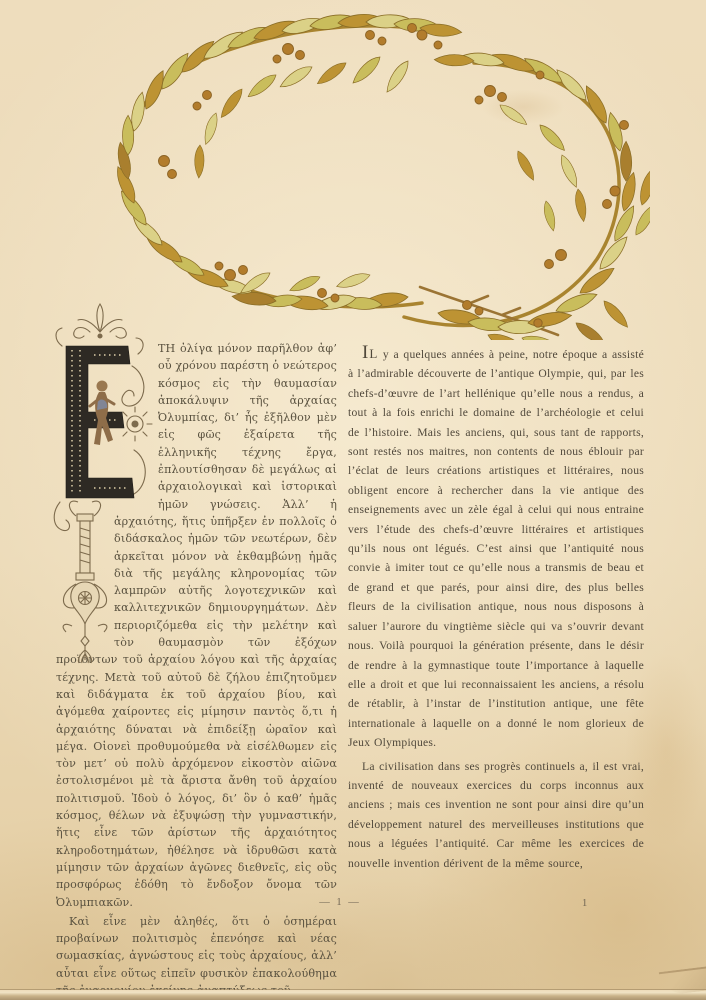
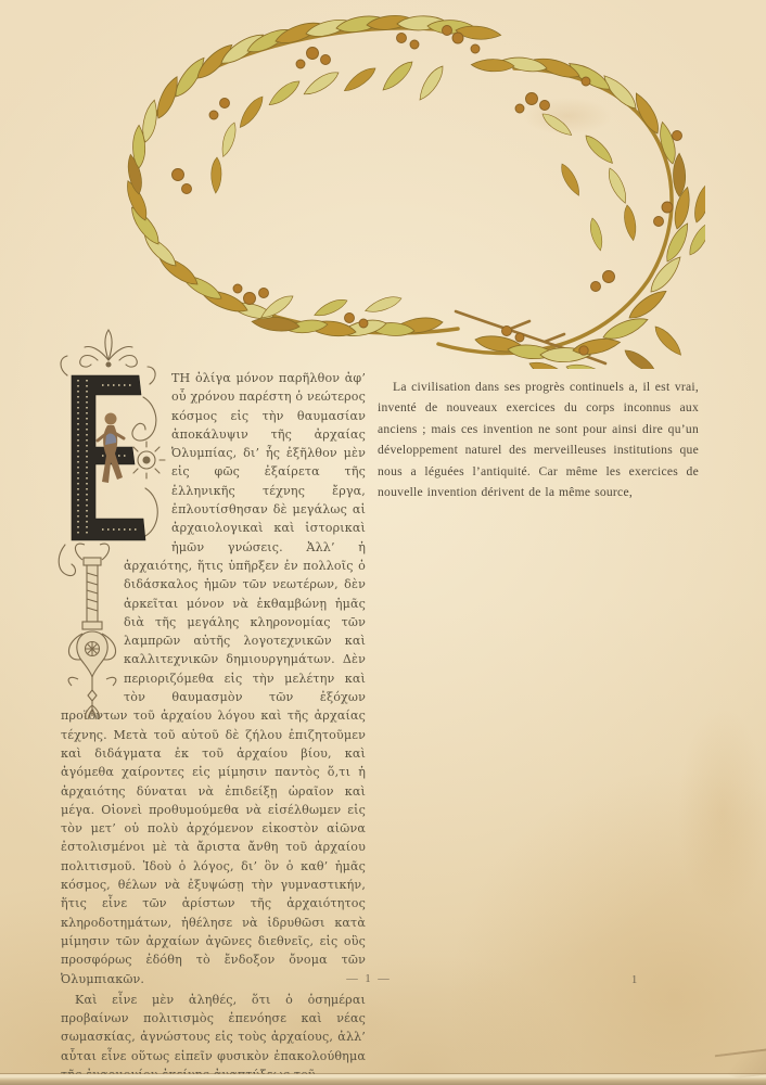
  ΤΗ ὀλίγα μόνον παρῆλθον ἀφ’ οὗ χρόνου παρέστη ὁ νεώτερος κόσμος εἰς τὴν θαυμασίαν ἀποκάλυψιν τῆς ἀρχαίας Ὀλυμπίας, δι’ ἧς ἐξῆλθον μὲν εἰς φῶς ἐξαίρετα τῆς ἑλληνικῆς τέχνης ἔργα, ἐπλουτίσθησαν δὲ μεγάλως αἱ ἀρχαιολογικαὶ καὶ ἱστορικαὶ ἡμῶν γνώσεις. Ἀλλ’ ἡ ἀρχαιότης, ἥτις ὑπῆρξεν ἐν πολλοῖς ὁ διδάσκαλος ἡμῶν τῶν νεωτέρων, δὲν ἀρκεῖται μόνον νὰ ἐκθαμβώνῃ ἡμᾶς διὰ τῆς μεγάλης κληρονομίας τῶν λαμπρῶν αὐτῆς λογοτεχνικῶν καὶ καλλιτεχνικῶν δημιουργημάτων. Δὲν περιοριζόμεθα εἰς τὴν μελέτην καὶ τὸν θαυμασμὸν τῶν ἐξόχων προϊτων τοῦ ἀρχαίου λόγου καὶ τῆς ἀρχαίας τέχνης. Μετὰ τοῦ αὐτοῦ δὲ ζήλου ἐπιζητοῦμεν καὶ διδάγματα ἐκ τοῦ ἀρχαίου βίου, καὶ ἀγόμεθα χαίροντες εἰς μίμησιν παντὸς ὅ,τι ἡ ἀρχαιότης δύναται νὰ ἐπιδείξῃ ὡραῖον καὶ μέγα. Οἱονεὶ προθυμούμεθα νὰ εἰσέλθωμεν εἰς τὸν μετ’ οὐ πολὺ ἀρχόμενον εἰκοστὸν αἰῶνα ἐστολισμένοι μὲ τὰ ἄριστα ἄνθη τοῦ ἀρχαίου πολιτισμοῦ. Ἰδοὺ ὁ λόγος, δι’ ὃν ὁ καθ’ ἡμᾶς κόσμος, θέλων νὰ ἐξυψώσῃ τὴν γυμναστικήν, ἥτις εἶνε τῶν ἀρίστων τῆς ἀρχαιότητος κληροδοτημάτων, ἠθέλησε νὰ ἱδρυθῶσι κατὰ μίμησιν τῶν ἀρχαίων ἀγῶνες διεθνεῖς, εἰς οὓς προσφόρως ἐδόθη τὸ ἔνδοξον ὄνομα τῶν Ὀλυμπιακῶν.
  Καὶ εἶνε μὲν ἀληθές, ὅτι ὁ ὁσημέραι προβαίνων πολιτισμὸς ἐπενόησε καὶ νέας σωμασκίας, ἀγνώστους εἰς τοὺς ἀρχαίους, ἀλλ’ αὗται εἶνε οὕτως εἰπεῖν φυσικὸν ἐπακολούθημα
- IL y a quelques années à peine, notre époque a assisté à l’admirable découverte de l’antique Olympie, qui, par les chefs-d’œuvre de l’art hellénique qu’elle nous a rendus, a tout à la fois enrichi le domaine de l’archéologie et celui de l’histoire. Mais les anciens, qui, sous tant de rapports, sont restés nos maitres, non contents de nous éblouir par l’éclat de leurs créations artistiques et littéraires, nous obligent encore à rechercher dans la vie antique des enseignements avec un zèle égal à celui qui nous entraine vers l’étude des chefs-d’œuvre littéraires et artistiques qu’ils nous ont légués. C’est ainsi que l’antiquité nous convie à imiter tout ce qu’elle nous a transmis de beau et de grand et que parés, pour ainsi dire, des plus belles fleurs de la civilisation antique, nous nous disposons à saluer l’aurore du vingtième siècle qui va s’ouvrir devant nous. Voilà pourquoi la génération présente, dans le désir de rendre à la gymnastique toute l’importance à laquelle elle a droit et que lui reconnaissaient les anciens, a résolu de rétablir, à l’instar de l’institution antique, une fête internationale à laquelle on a donné le nom glorieux de Jeux Olympiques.
  La civilisation dans ses progrès continuels a, il est vrai, inventé de nouveaux exercices du corps inconnus aux anciens ; mais ces invention ne sont pour ainsi dire qu’un développement naturel des merveilleuses institutions que nous a léguées l’antiquité. Car même les exercices de nouvelle invention dérivent de la même source,
  — 1 —
  1
